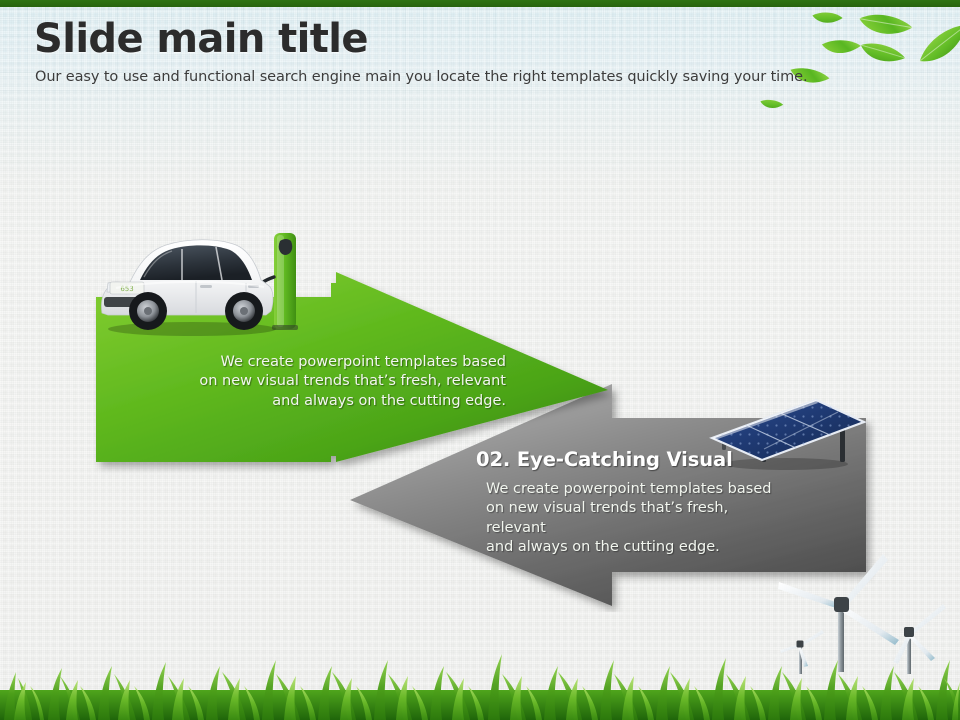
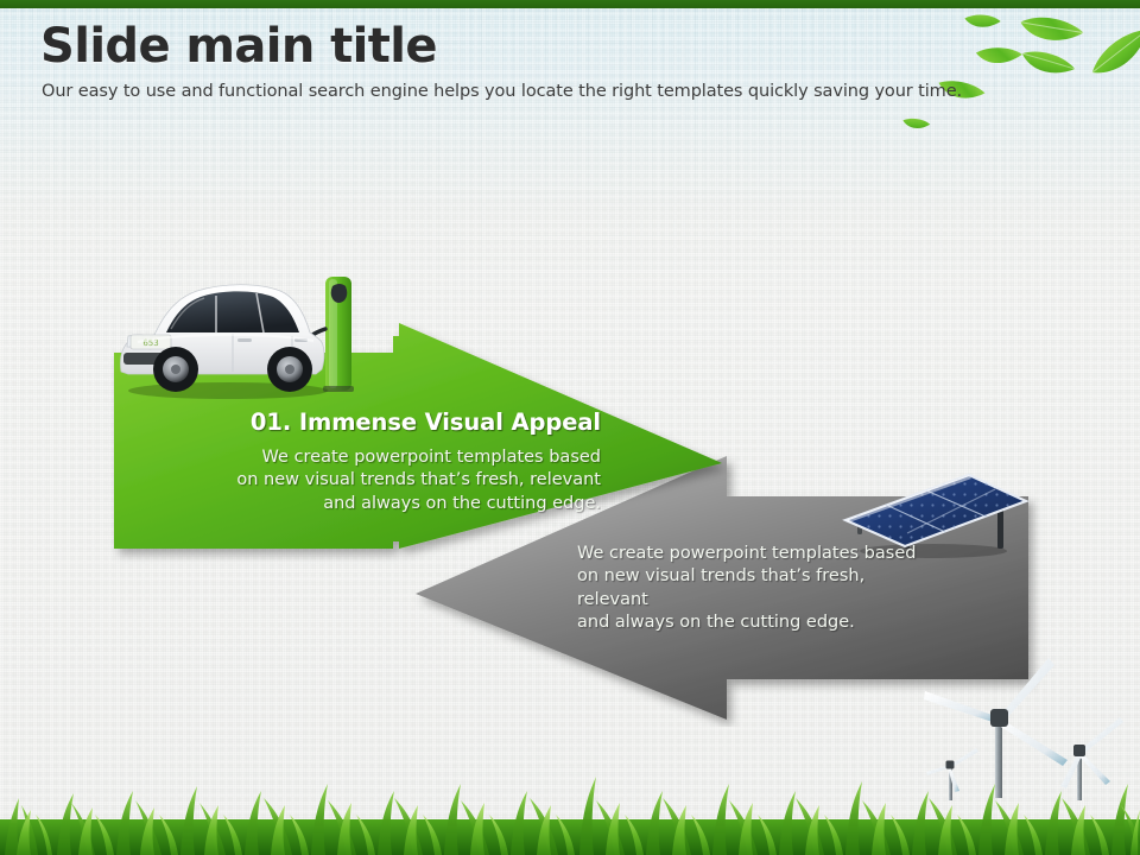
  Slide main title
- Our easy to use and functional search engine main you locate the right templates quickly saving your time.
+ Our easy to use and functional search engine helps you locate the right templates quickly saving your time.
  653
+ 01. Immense Visual Appeal
  We create powerpoint templates based
  on new visual trends that’s fresh, relevant
  and always on the cutting edge.
- 02. Eye-Catching Visual
  We create powerpoint templates based
  on new visual trends that’s fresh, relevant
  and always on the cutting edge.
